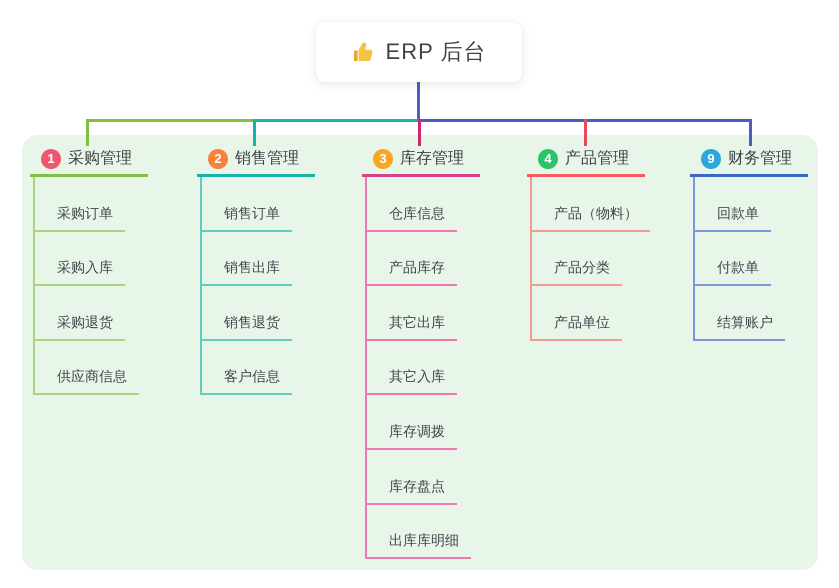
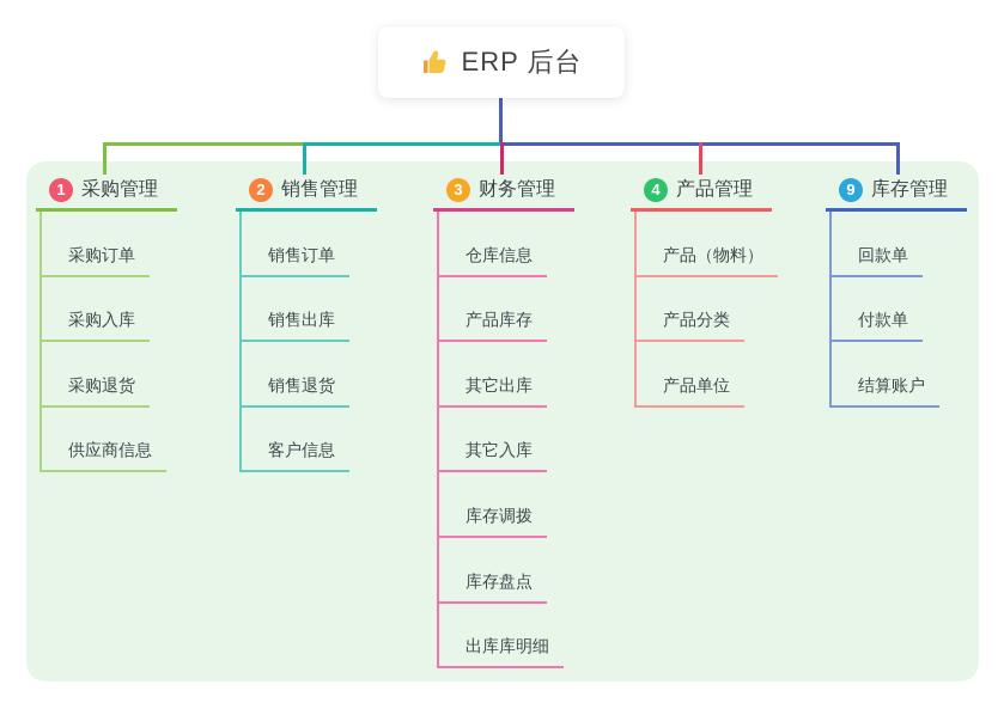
  ERP 后台
  1
  采购管理
  采购订单
  采购入库
  采购退货
  供应商信息
  2
  销售管理
  销售订单
  销售出库
  销售退货
  客户信息
  3
- 库存管理
+ 财务管理
  仓库信息
  产品库存
  其它出库
  其它入库
  库存调拨
  库存盘点
  出库库明细
  4
  产品管理
  产品（物料）
  产品分类
  产品单位
  9
- 财务管理
+ 库存管理
  回款单
  付款单
  结算账户
